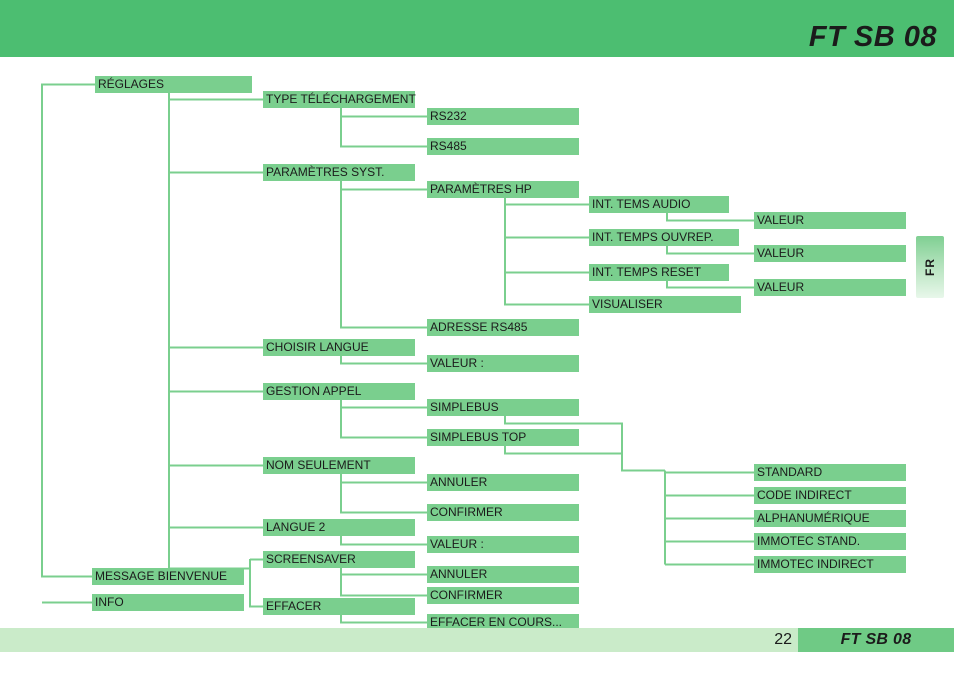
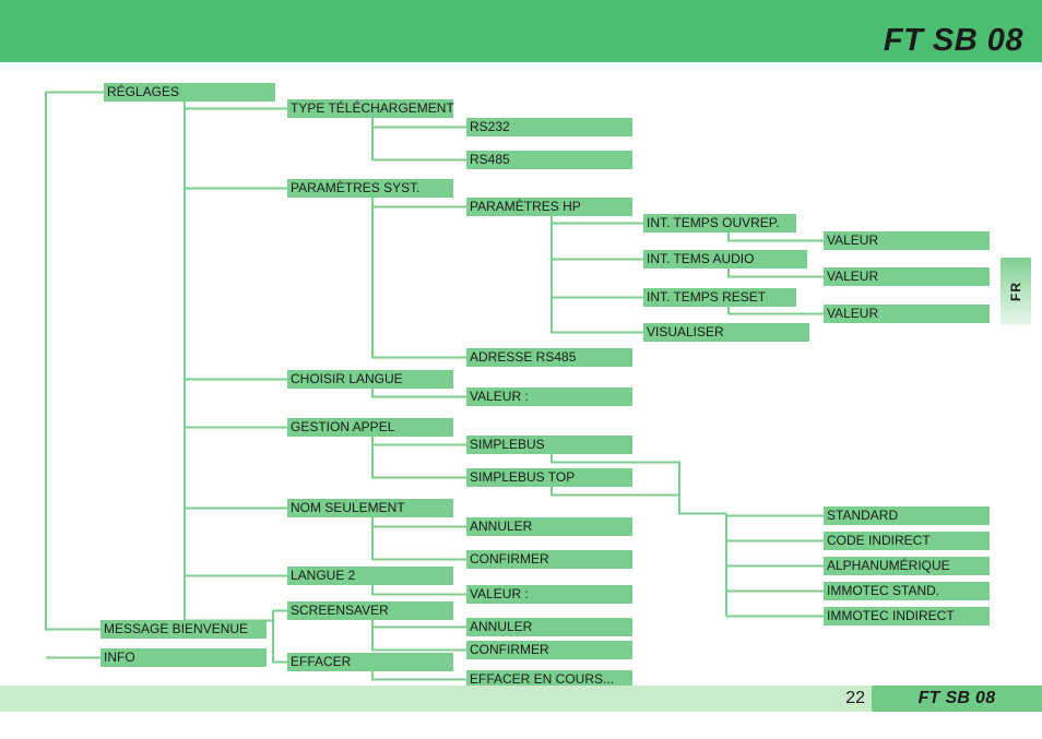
  FT SB 08
  RÉGLAGES
  TYPE TÉLÉCHARGEMENT
  RS232
  RS485
  PARAMÈTRES SYST.
  PARAMÈTRES HP
- INT. TEMS AUDIO
+ INT. TEMPS OUVREP.
  VALEUR
- INT. TEMPS OUVREP.
+ INT. TEMS AUDIO
  VALEUR
  INT. TEMPS RESET
  VALEUR
  VISUALISER
  ADRESSE RS485
  CHOISIR LANGUE
  VALEUR :
  GESTION APPEL
  SIMPLEBUS
  SIMPLEBUS TOP
  NOM SEULEMENT
  ANNULER
  CONFIRMER
  LANGUE 2
  VALEUR :
  SCREENSAVER
  ANNULER
  CONFIRMER
  EFFACER
  EFFACER EN COURS...
  MESSAGE BIENVENUE
  INFO
  STANDARD
  CODE INDIRECT
  ALPHANUMÉRIQUE
  IMMOTEC STAND.
  IMMOTEC INDIRECT
  22
  FT SB 08
